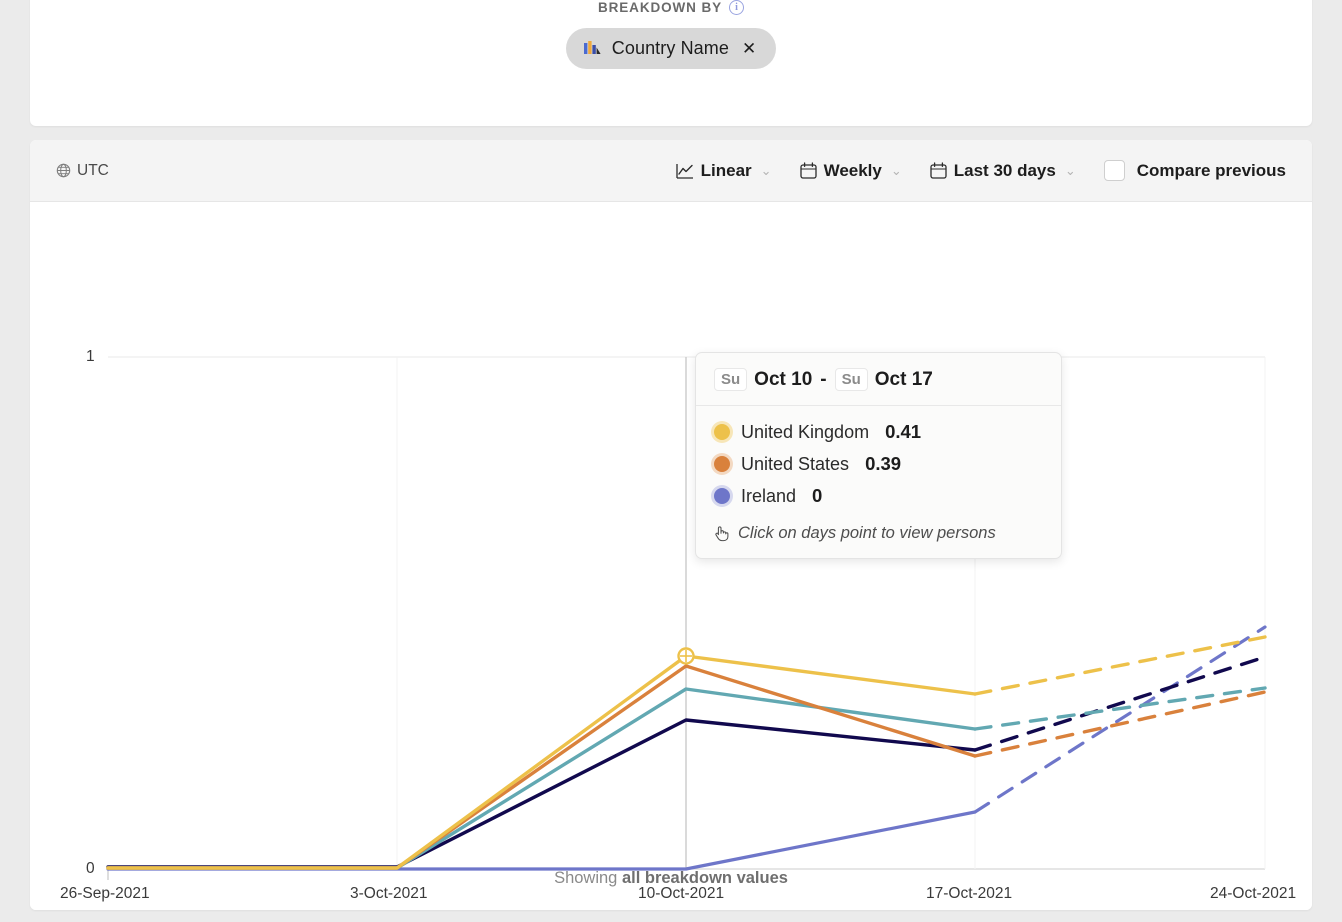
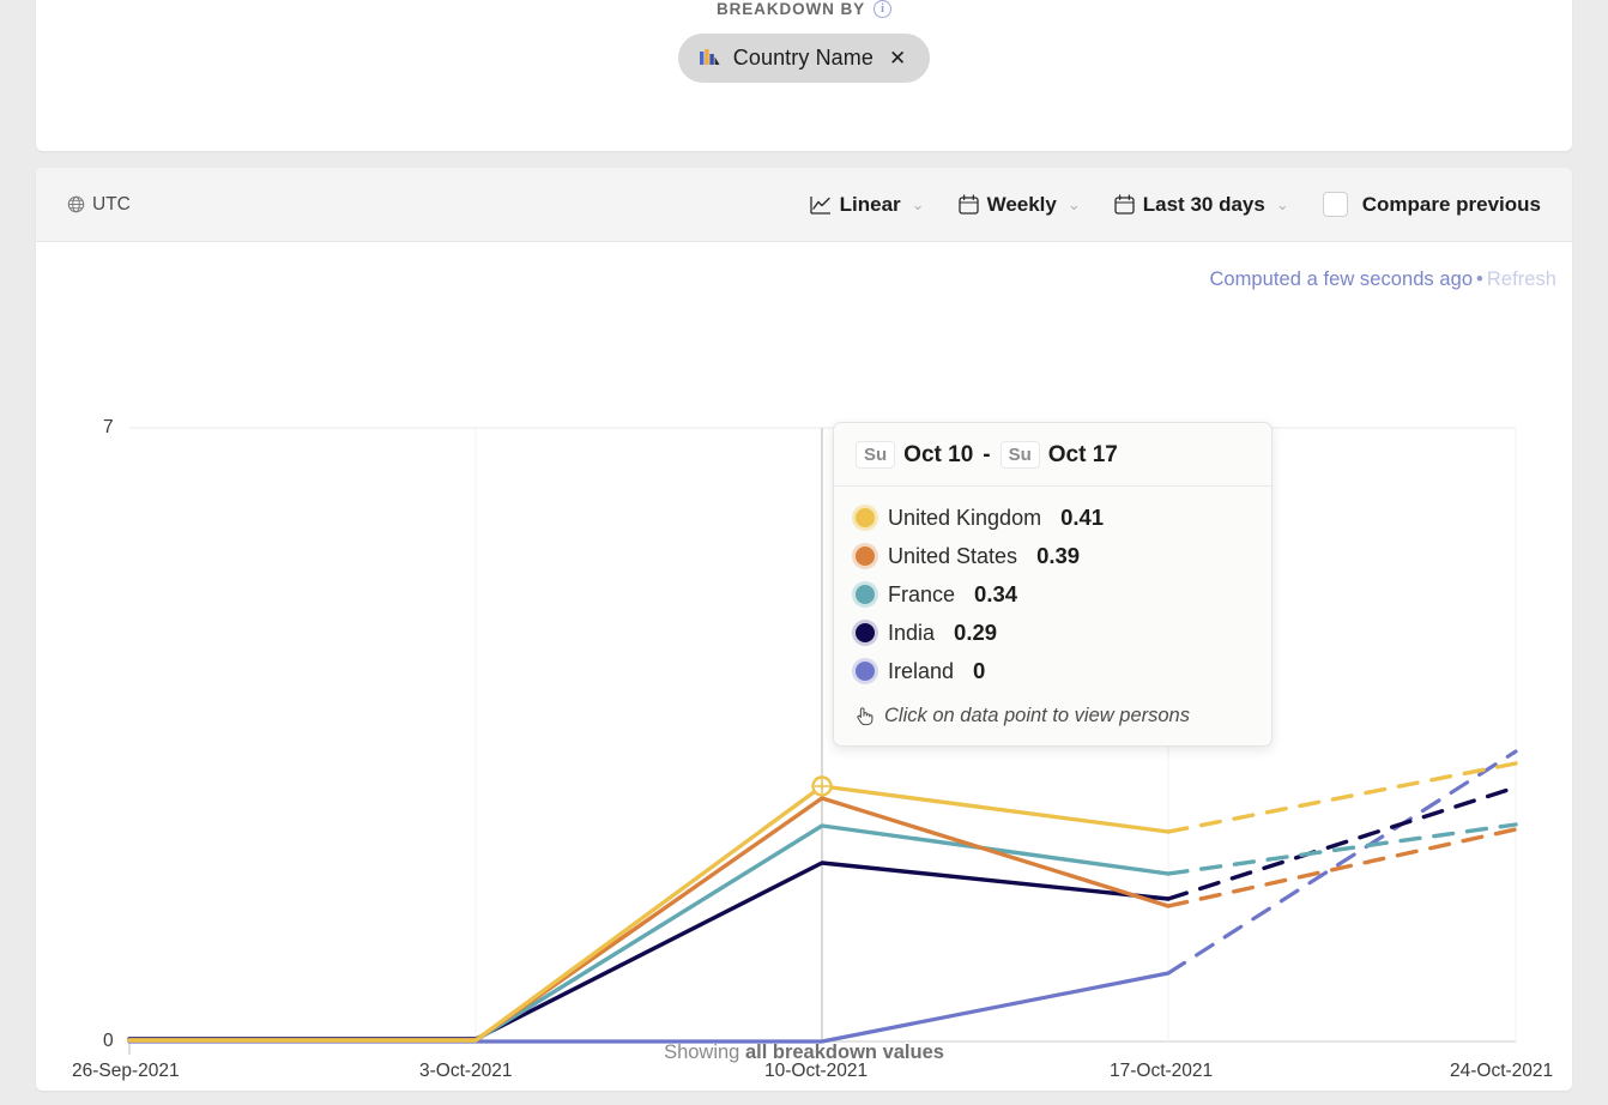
  BREAKDOWN BY
  i
  Country Name
  ✕
  UTC
  Linear
  ⌄
  Weekly
  ⌄
  Last 30 days
  ⌄
  Compare previous
+ Computed a few seconds ago • Refresh
- 1
+ 7
  0
  26-Sep-2021
  3-Oct-2021
  10-Oct-2021
  17-Oct-2021
  24-Oct-2021
  Su
  Oct 10
  -
  Su
  Oct 17
  United Kingdom
  0.41
  United States
  0.39
+ France
+ 0.34
+ India
+ 0.29
  Ireland
  0
- Click on days point to view persons
+ Click on data point to view persons
  Showing all breakdown values
